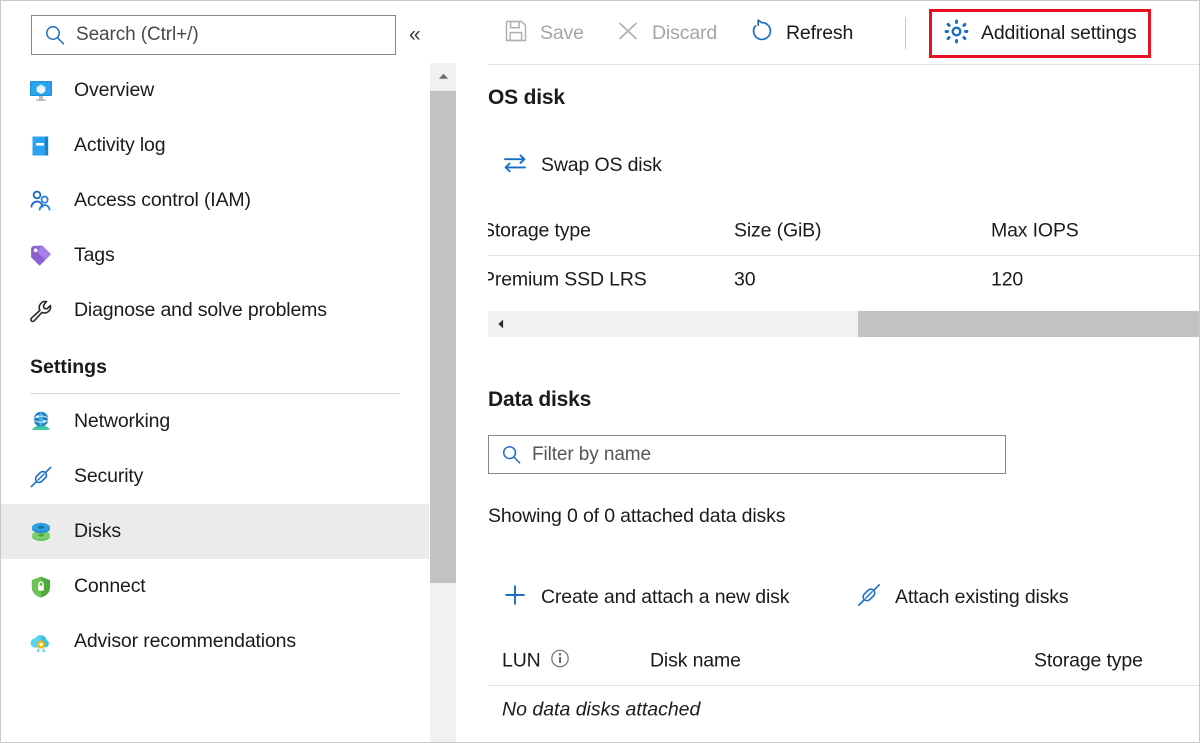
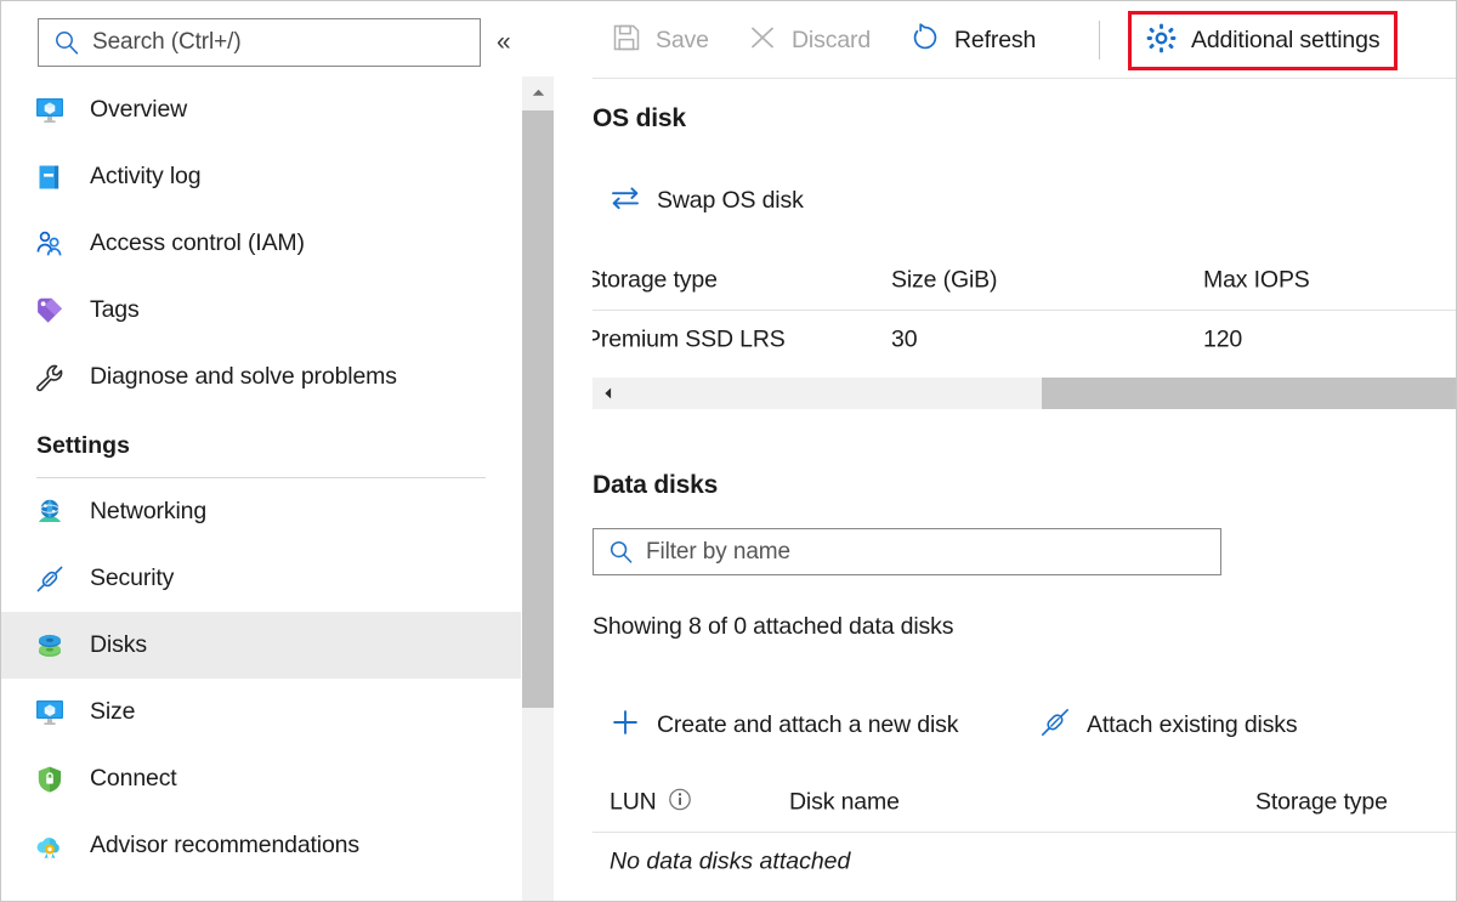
  Search (Ctrl+/)
  «
  Overview
  Activity log
  Access control (IAM)
  Tags
  Diagnose and solve problems
  Settings
  Networking
  Security
  Disks
+ Size
  Connect
  Advisor recommendations
  Save
  Discard
  Refresh
  Additional settings
  OS disk
  Swap OS disk
  Storage type
  Size (GiB)
  Max IOPS
  Premium SSD LRS
  30
  120
  Data disks
  Filter by name
- Showing 0 of 0 attached data disks
+ Showing 8 of 0 attached data disks
  Create and attach a new disk
  Attach existing disks
  LUN
  Disk name
  Storage type
  No data disks attached
